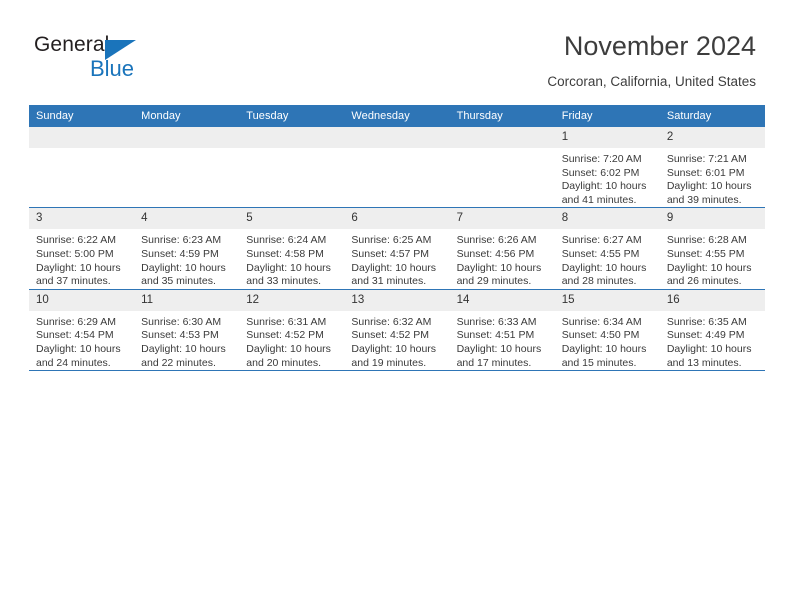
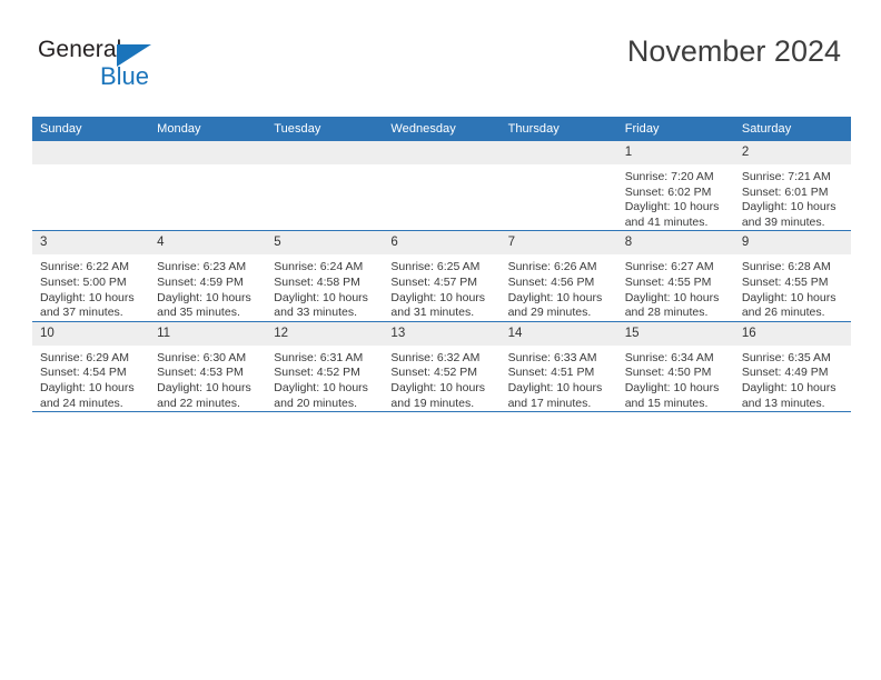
  General
  Blue
  November 2024
- Corcoran, California, United States
  Sunday	Monday	Tuesday	Wednesday	Thursday	Friday	Saturday
  					1Sunrise: 7:20 AMSunset: 6:02 PMDaylight: 10 hoursand 41 minutes.	2Sunrise: 7:21 AMSunset: 6:01 PMDaylight: 10 hoursand 39 minutes.
  3Sunrise: 6:22 AMSunset: 5:00 PMDaylight: 10 hoursand 37 minutes.	4Sunrise: 6:23 AMSunset: 4:59 PMDaylight: 10 hoursand 35 minutes.	5Sunrise: 6:24 AMSunset: 4:58 PMDaylight: 10 hoursand 33 minutes.	6Sunrise: 6:25 AMSunset: 4:57 PMDaylight: 10 hoursand 31 minutes.	7Sunrise: 6:26 AMSunset: 4:56 PMDaylight: 10 hoursand 29 minutes.	8Sunrise: 6:27 AMSunset: 4:55 PMDaylight: 10 hoursand 28 minutes.	9Sunrise: 6:28 AMSunset: 4:55 PMDaylight: 10 hoursand 26 minutes.
  10Sunrise: 6:29 AMSunset: 4:54 PMDaylight: 10 hoursand 24 minutes.	11Sunrise: 6:30 AMSunset: 4:53 PMDaylight: 10 hoursand 22 minutes.	12Sunrise: 6:31 AMSunset: 4:52 PMDaylight: 10 hoursand 20 minutes.	13Sunrise: 6:32 AMSunset: 4:52 PMDaylight: 10 hoursand 19 minutes.	14Sunrise: 6:33 AMSunset: 4:51 PMDaylight: 10 hoursand 17 minutes.	15Sunrise: 6:34 AMSunset: 4:50 PMDaylight: 10 hoursand 15 minutes.	16Sunrise: 6:35 AMSunset: 4:49 PMDaylight: 10 hoursand 13 minutes.
